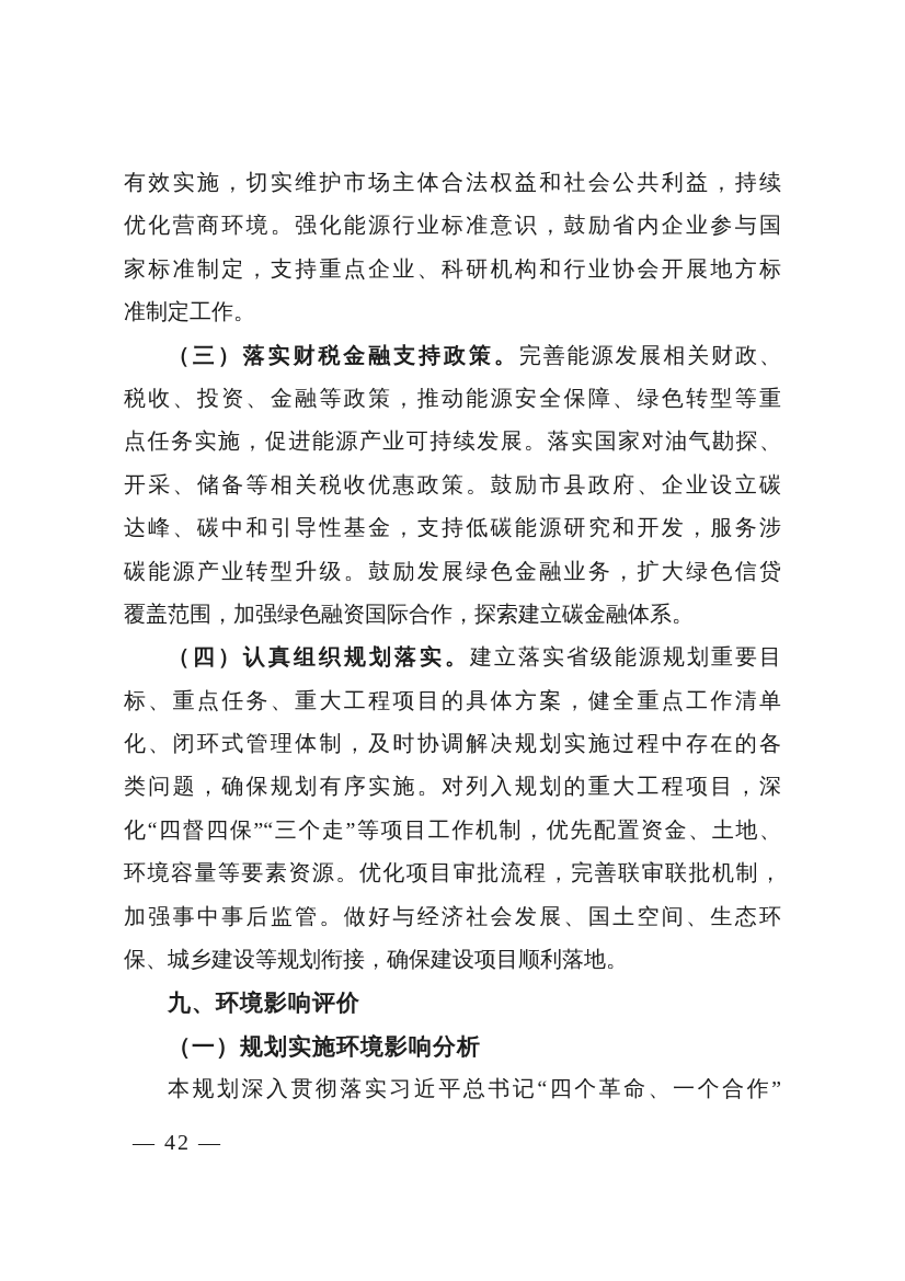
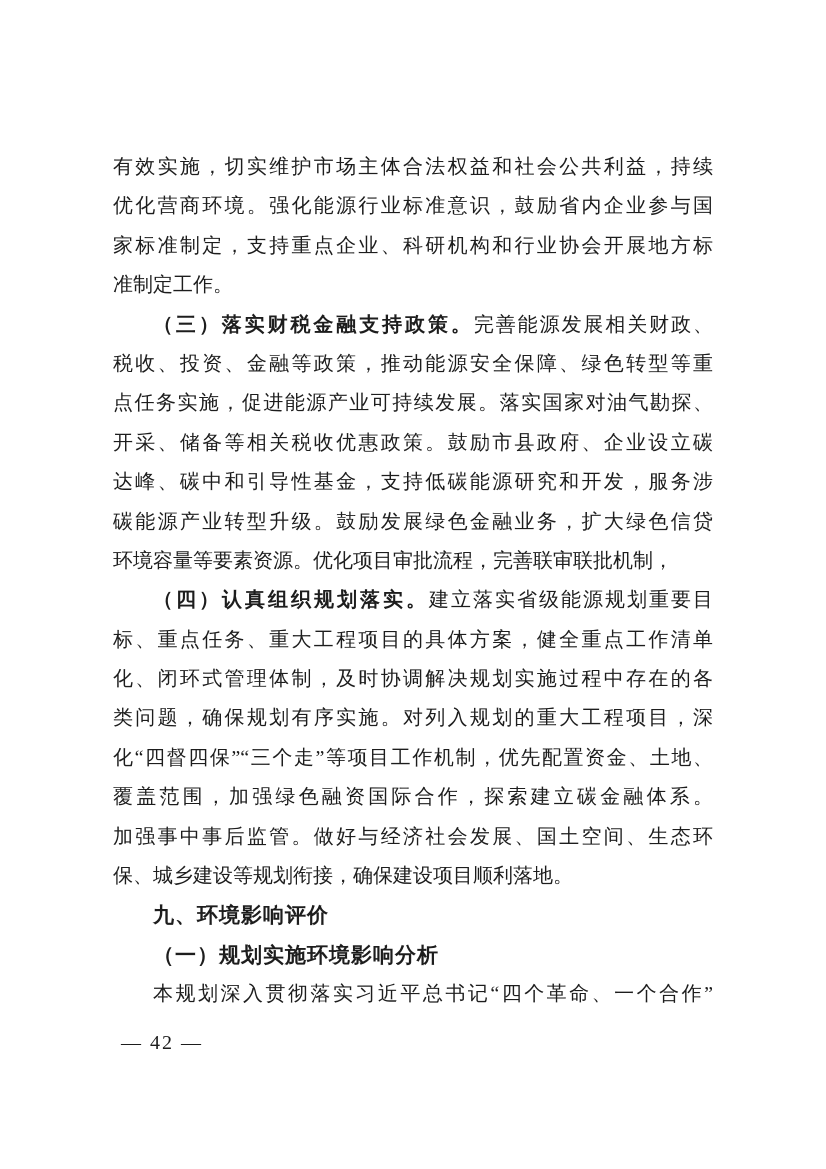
  有效实施，切实维护市场主体合法权益和社会公共利益，持续
  优化营商环境。强化能源行业标准意识，鼓励省内企业参与国
  家标准制定，支持重点企业、科研机构和行业协会开展地方标
  准制定工作。
  （三）落实财税金融支持政策。完善能源发展相关财政、
  税收、投资、金融等政策，推动能源安全保障、绿色转型等重
  点任务实施，促进能源产业可持续发展。落实国家对油气勘探、
  开采、储备等相关税收优惠政策。鼓励市县政府、企业设立碳
  达峰、碳中和引导性基金，支持低碳能源研究和开发，服务涉
  碳能源产业转型升级。鼓励发展绿色金融业务，扩大绿色信贷
- 覆盖范围，加强绿色融资国际合作，探索建立碳金融体系。
+ 环境容量等要素资源。优化项目审批流程，完善联审联批机制，
  （四）认真组织规划落实。建立落实省级能源规划重要目
  标、重点任务、重大工程项目的具体方案，健全重点工作清单
  化、闭环式管理体制，及时协调解决规划实施过程中存在的各
  类问题，确保规划有序实施。对列入规划的重大工程项目，深
  化“四督四保”“三个走”等项目工作机制，优先配置资金、土地、
- 环境容量等要素资源。优化项目审批流程，完善联审联批机制，
+ 覆盖范围，加强绿色融资国际合作，探索建立碳金融体系。
  加强事中事后监管。做好与经济社会发展、国土空间、生态环
  保、城乡建设等规划衔接，确保建设项目顺利落地。
  九、环境影响评价
  （一）规划实施环境影响分析
  本规划深入贯彻落实习近平总书记“四个革命、一个合作”
  — 42 —
